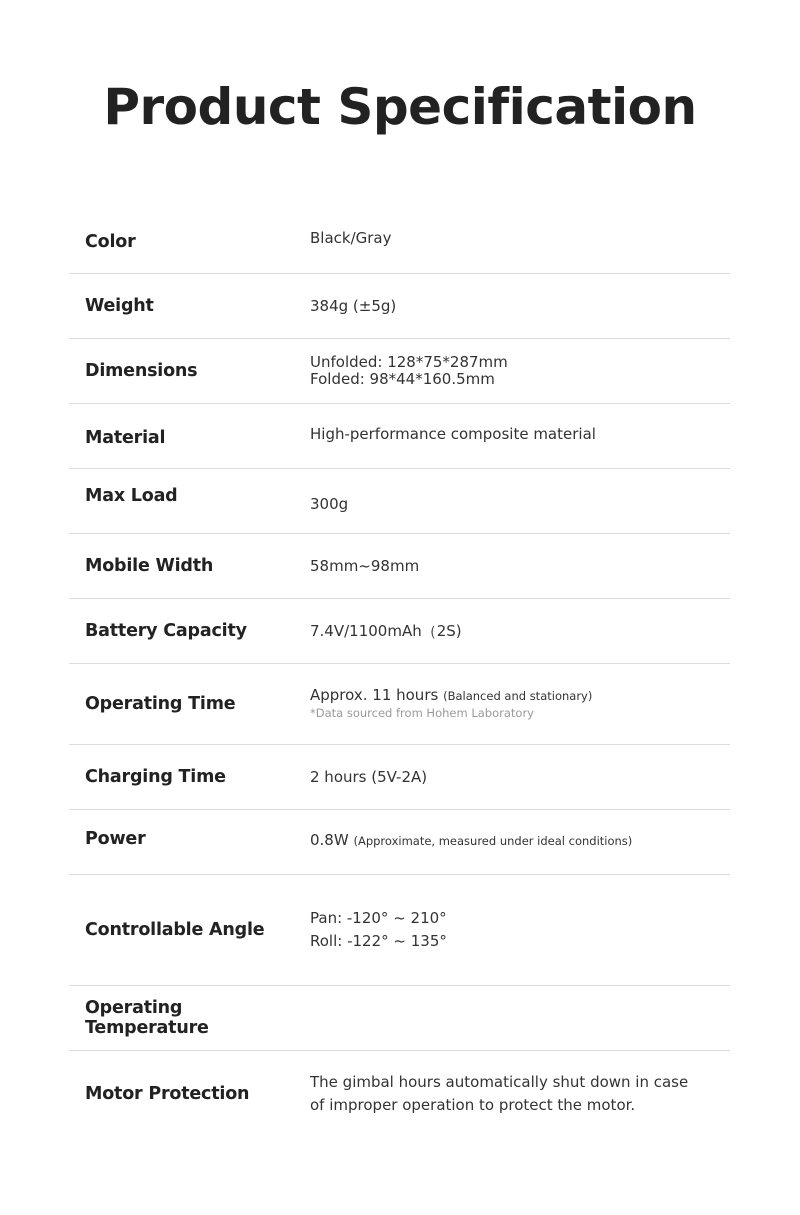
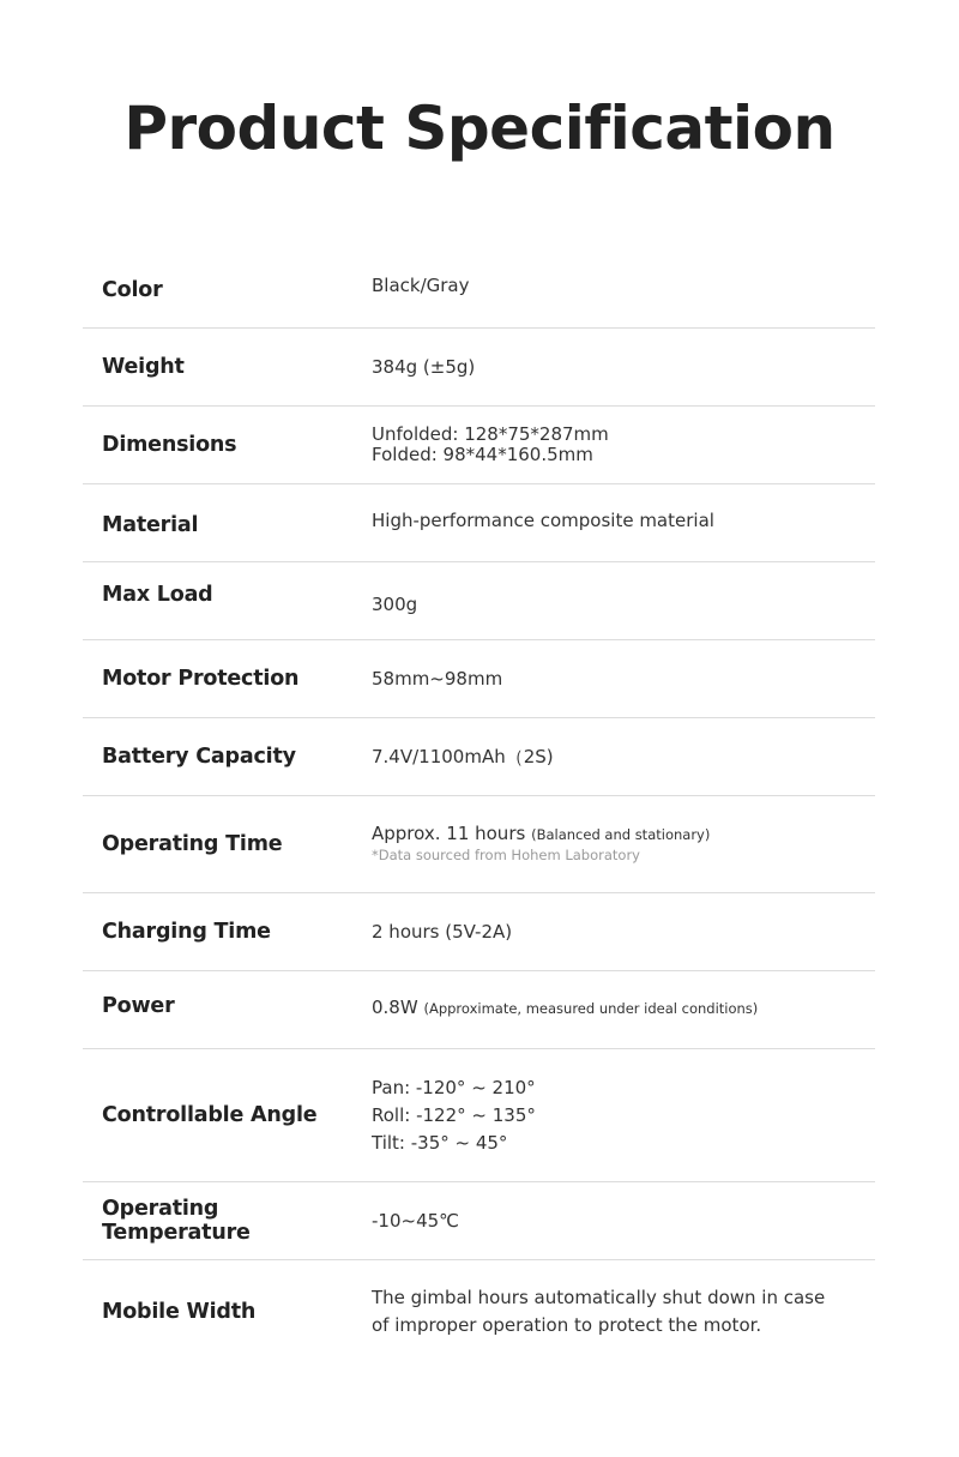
  Product Specification
  Color
  Black/Gray
  Weight
  384g (±5g)
  Dimensions
  Unfolded: 128*75*287mm
  Folded: 98*44*160.5mm
  Material
  High-performance composite material
  Max Load
  300g
- Mobile Width
+ Motor Protection
  58mm~98mm
  Battery Capacity
  7.4V/1100mAh（2S)
  Operating Time
  Approx. 11 hours (Balanced and stationary)
  *Data sourced from Hohem Laboratory
  Charging Time
  2 hours (5V-2A)
  Power
  0.8W (Approximate, measured under ideal conditions)
  Controllable Angle
  Pan: -120° ~ 210°
  Roll: -122° ~ 135°
+ Tilt: -35° ~ 45°
  Operating Temperature
+ -10~45℃
- Motor Protection
+ Mobile Width
  The gimbal hours automatically shut down in case
  of improper operation to protect the motor.
